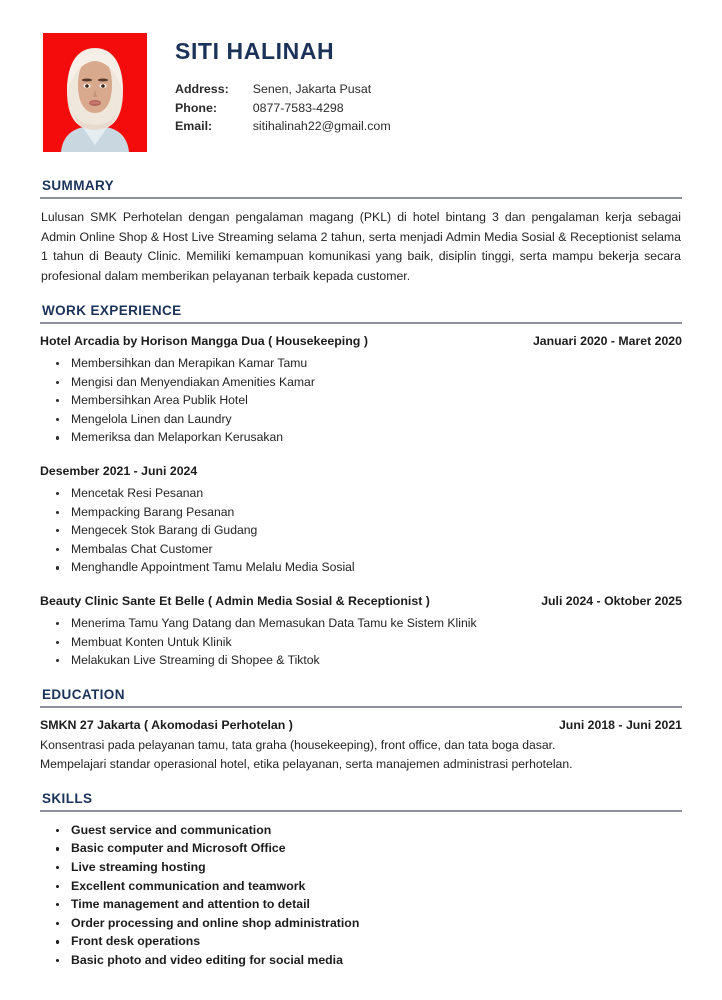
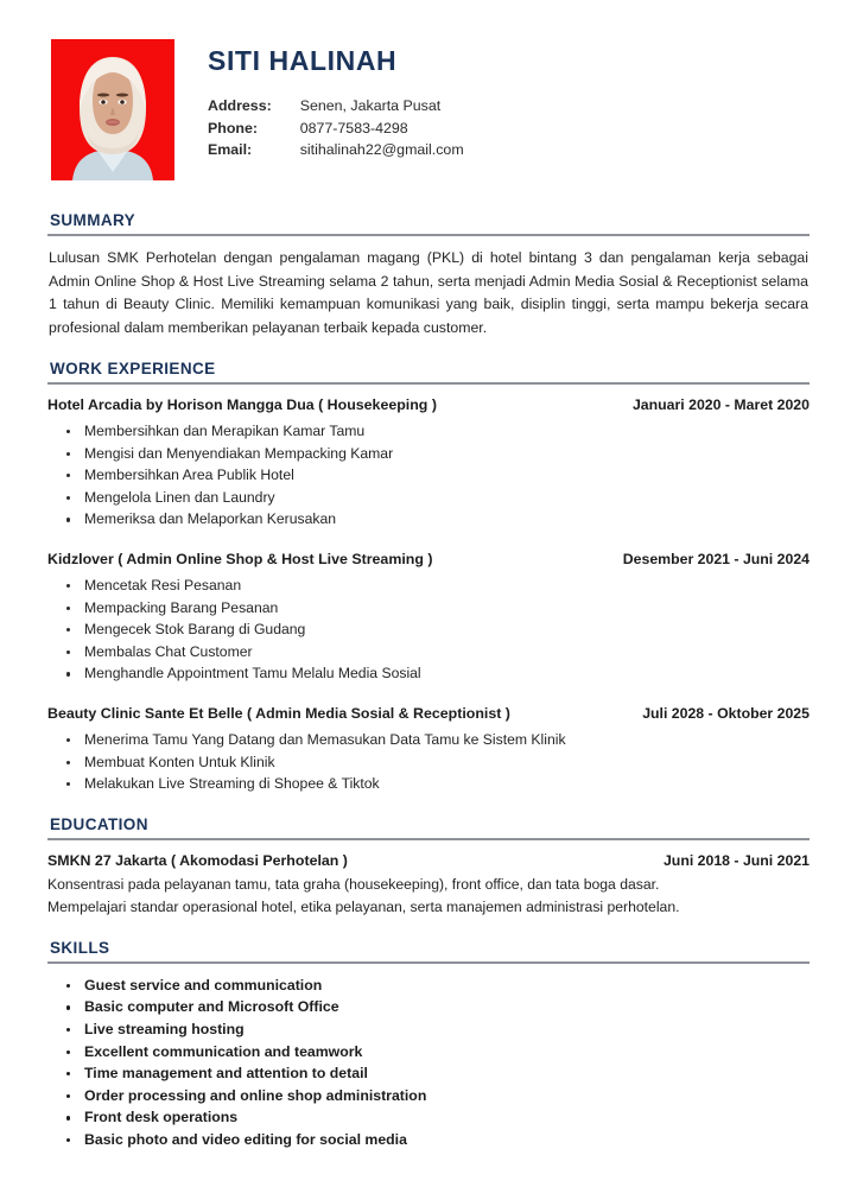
  SITI HALINAH
  Address:	Senen, Jakarta Pusat
  Phone:	0877-7583-4298
  Email:	sitihalinah22@gmail.com
  SUMMARY
  Lulusan SMK Perhotelan dengan pengalaman magang (PKL) di hotel bintang 3 dan pengalaman kerja sebagai Admin Online Shop & Host Live Streaming selama 2 tahun, serta menjadi Admin Media Sosial & Receptionist selama 1 tahun di Beauty Clinic. Memiliki kemampuan komunikasi yang baik, disiplin tinggi, serta mampu bekerja secara profesional dalam memberikan pelayanan terbaik kepada customer.
  WORK EXPERIENCE
  Hotel Arcadia by Horison Mangga Dua ( Housekeeping )
  Januari 2020 - Maret 2020
  Membersihkan dan Merapikan Kamar Tamu
- Mengisi dan Menyendiakan Amenities Kamar
+ Mengisi dan Menyendiakan Mempacking Kamar
  Membersihkan Area Publik Hotel
  Mengelola Linen dan Laundry
  Memeriksa dan Melaporkan Kerusakan
+ Kidzlover ( Admin Online Shop & Host Live Streaming )
  Desember 2021 - Juni 2024
  Mencetak Resi Pesanan
  Mempacking Barang Pesanan
  Mengecek Stok Barang di Gudang
  Membalas Chat Customer
  Menghandle Appointment Tamu Melalu Media Sosial
  Beauty Clinic Sante Et Belle ( Admin Media Sosial & Receptionist )
- Juli 2024 - Oktober 2025
+ Juli 2028 - Oktober 2025
  Menerima Tamu Yang Datang dan Memasukan Data Tamu ke Sistem Klinik
  Membuat Konten Untuk Klinik
  Melakukan Live Streaming di Shopee & Tiktok
  EDUCATION
  SMKN 27 Jakarta ( Akomodasi Perhotelan )
  Juni 2018 - Juni 2021
  Konsentrasi pada pelayanan tamu, tata graha (housekeeping), front office, dan tata boga dasar.
  Mempelajari standar operasional hotel, etika pelayanan, serta manajemen administrasi perhotelan.
  SKILLS
  Guest service and communication
  Basic computer and Microsoft Office
  Live streaming hosting
  Excellent communication and teamwork
  Time management and attention to detail
  Order processing and online shop administration
  Front desk operations
  Basic photo and video editing for social media
